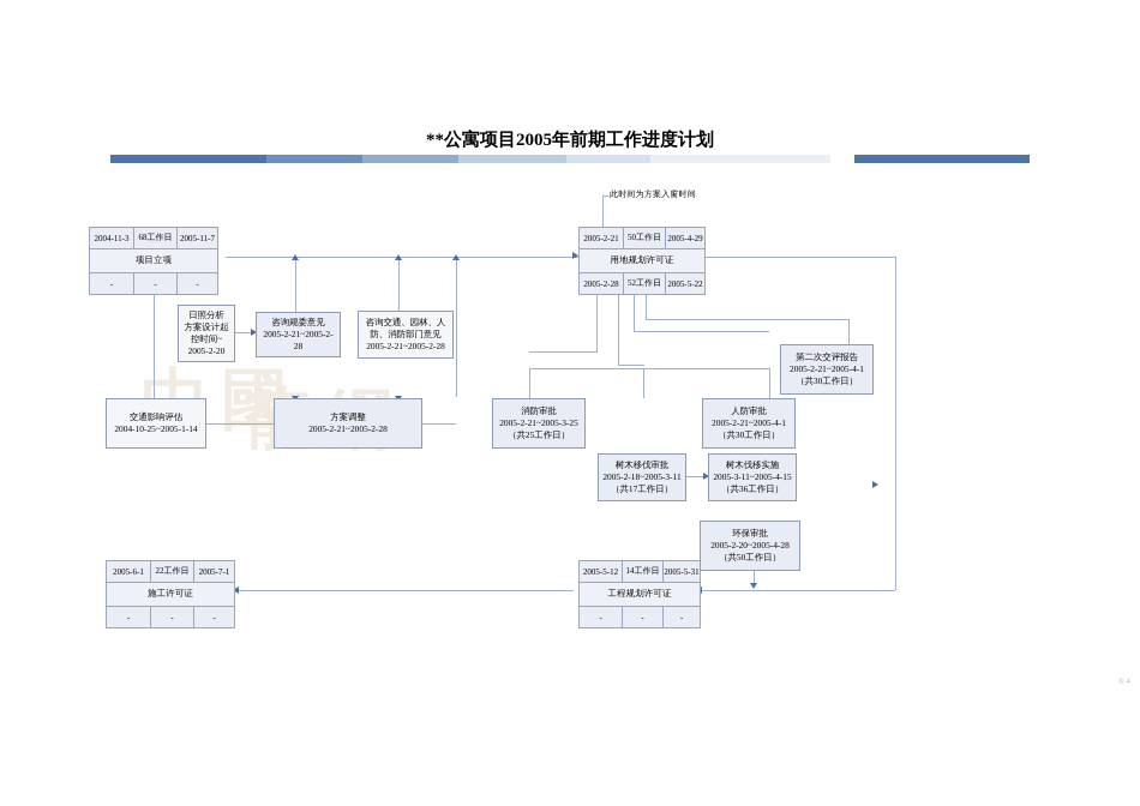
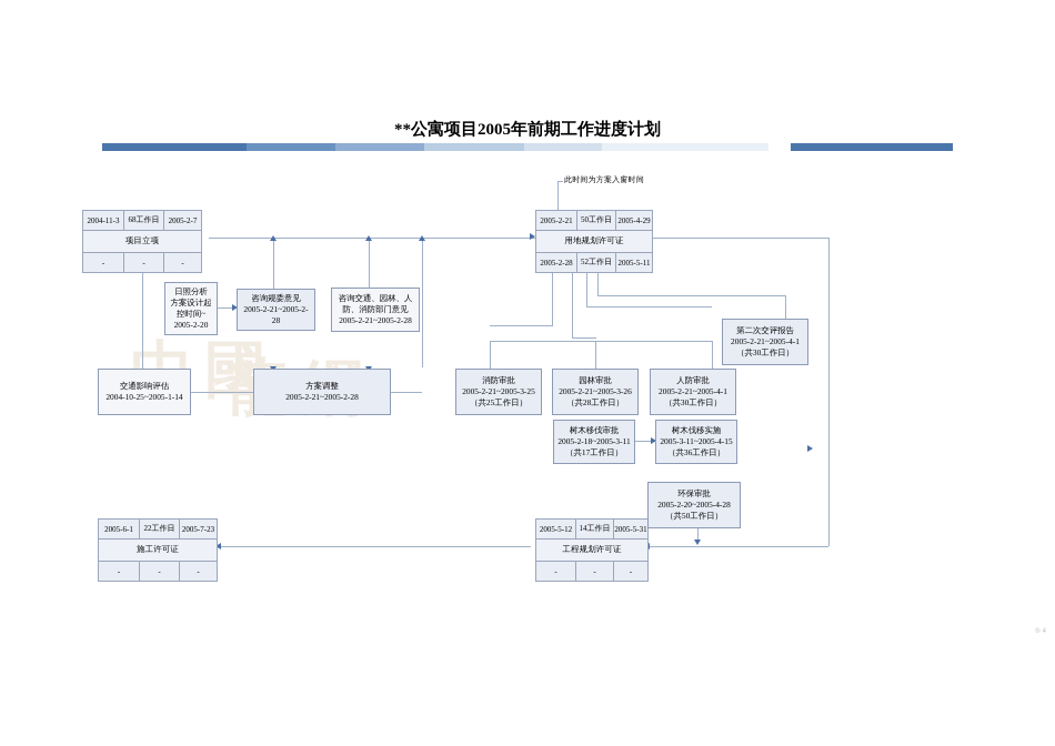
  **公寓项目2005年前期工作进度计划
  此时间为方案入窗时间
  2004-11-3
  68工作日
- 2005-11-7
+ 2005-2-7
  项目立项
  -
  -
  -
  2005-2-21
  50工作日
  2005-4-29
  用地规划许可证
  2005-2-28
  52工作日
- 2005-5-22
+ 2005-5-11
  2005-6-1
  22工作日
- 2005-7-1
+ 2005-7-23
  施工许可证
  -
  -
  -
  2005-5-12
  14工作日
  2005-5-31
  工程规划许可证
  -
  -
  -
  日照分析
  方案设计起
  控时间~
  2005-2-20
  咨询规委意见
  2005-2-21~2005-2-28
  咨询交通、园林、人
  防、消防部门意见
  2005-2-21~2005-2-28
  交通影响评估
  2004-10-25~2005-1-14
  方案调整
  2005-2-21~2005-2-28
  第二次交评报告
  2005-2-21~2005-4-1
  （共30工作日）
  消防审批
  2005-2-21~2005-3-25
  （共25工作日）
+ 园林审批
+ 2005-2-21~2005-3-26
+ （共28工作日）
  人防审批
  2005-2-21~2005-4-1
  （共30工作日）
  树木移伐审批
  2005-2-18~2005-3-11
  （共17工作日）
  树木伐移实施
  2005-3-11~2005-4-15
  （共36工作日）
  环保审批
  2005-2-20~2005-4-28
  （共50工作日）
